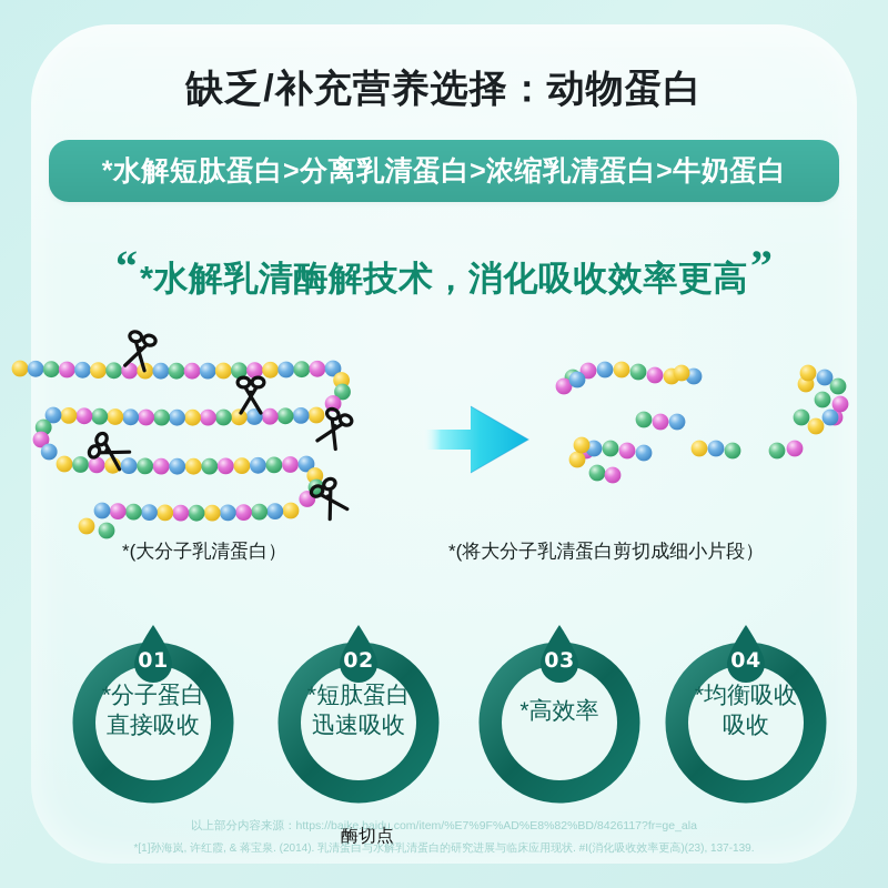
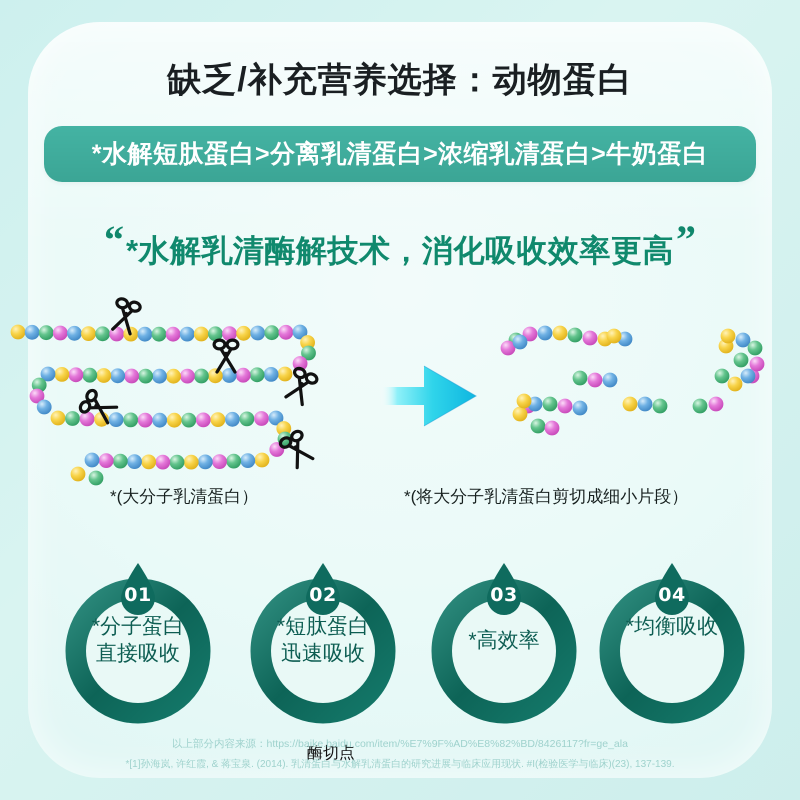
  缺乏/补充营养选择：动物蛋白
  *水解短肽蛋白>分离乳清蛋白>浓缩乳清蛋白>牛奶蛋白
  “
  *水解乳清酶解技术，消化吸收效率更高
  ”
  酶切点
  *(大分子乳清蛋白）
  *(将大分子乳清蛋白剪切成细小片段）
  01
  *分子蛋白
  直接吸收
  02
  *短肽蛋白
  迅速吸收
  03
  *高效率
  04
  *均衡吸收
- 吸收
  以上部分内容来源：https://baike.baidu.com/item/%E7%9F%AD%E8%82%BD/8426117?fr=ge_ala
- *[1]孙海岚, 许红霞, & 蒋宝泉. (2014). 乳清蛋白与水解乳清蛋白的研究进展与临床应用现状. #I(消化吸收效率更高)(23), 137-139.
+ *[1]孙海岚, 许红霞, & 蒋宝泉. (2014). 乳清蛋白与水解乳清蛋白的研究进展与临床应用现状. #I(检验医学与临床)(23), 137-139.
